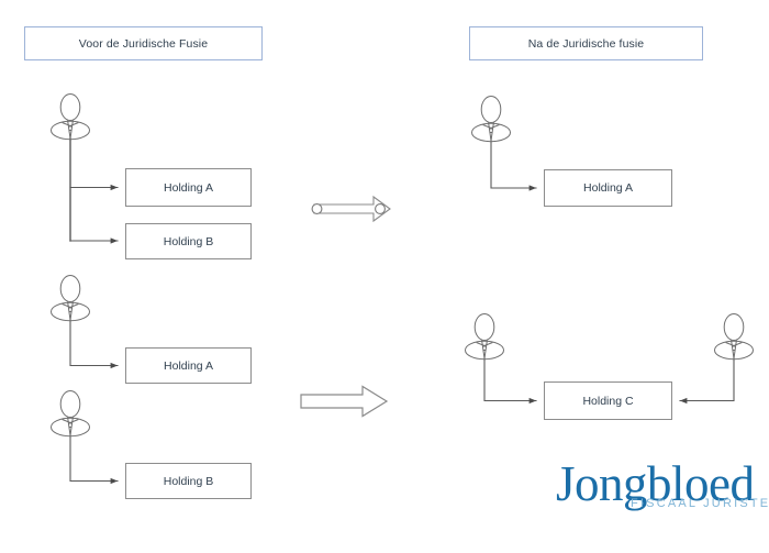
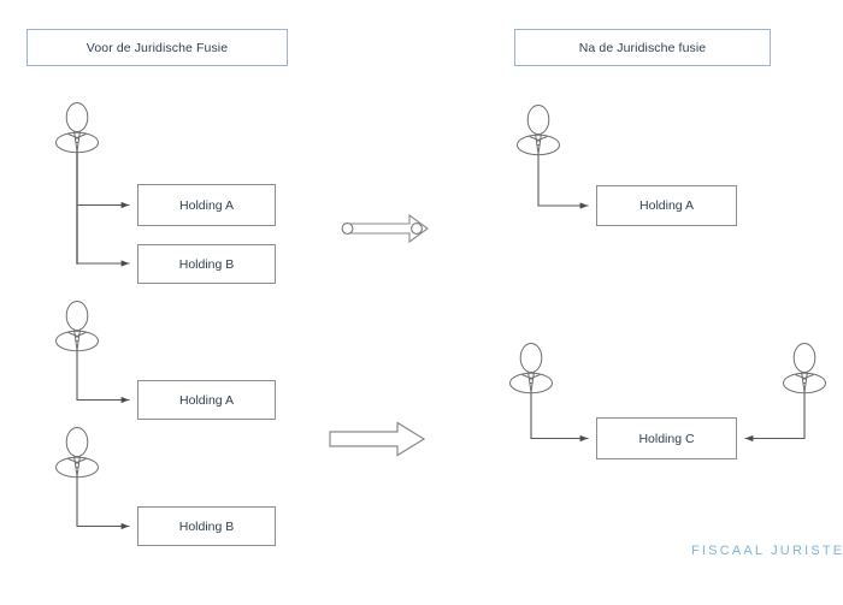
  Voor de Juridische Fusie
  Na de Juridische fusie
  Holding A
  Holding B
  Holding A
  Holding B
  Holding A
  Holding C
- Jongbloed
  FISCAAL JURISTE
